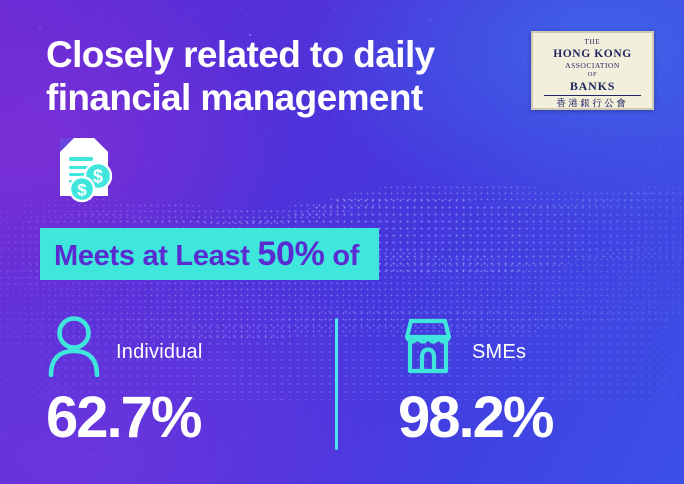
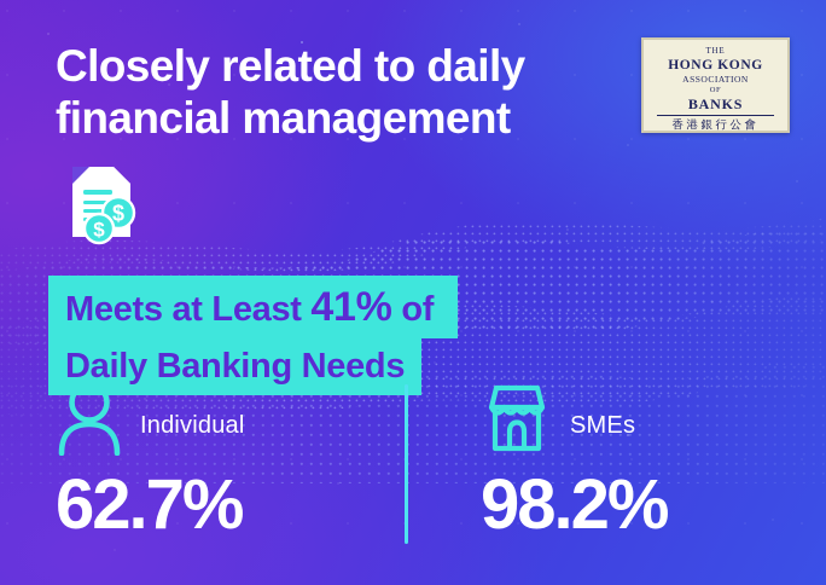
  Closely related to daily
  financial management
  THE
  HONG KONG
  ASSOCIATION
  BANKS
  香港銀行公會
  $
  $
- Meets at Least 50% of
+ Meets at Least 41% of
+ Daily Banking Needs
  Individual
  62.7%
  SMEs
  98.2%
